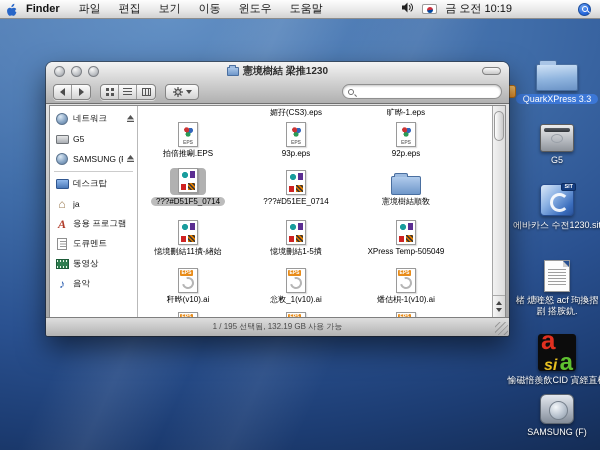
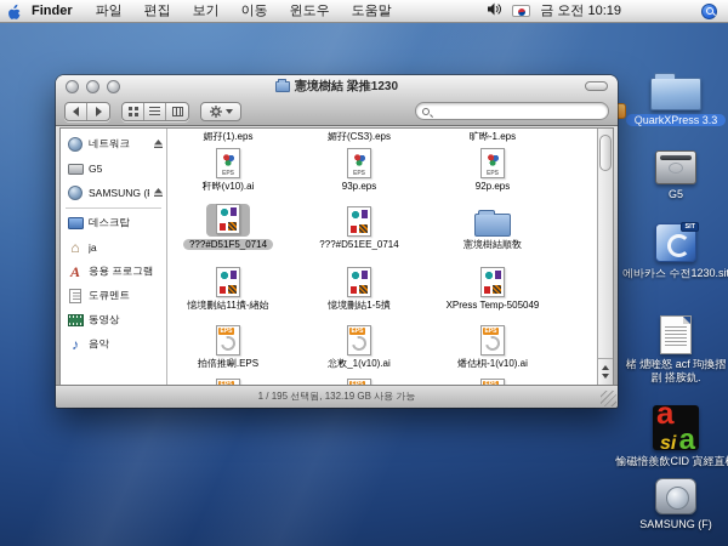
  Finder
  파일
  편집
  보기
  이동
  윈도우
  도움말
  금 오전 10:19
  QuarkXPress 3.3
  G5
  에바카스 수전1230.si
  楮 煻喹怒 acf 玽換摺 剧 搭胺釚.
  si
  愉磁愔羨飲CID 寊經直
  SAMSUNG (F)
  憲境樹結 梁推1230
  네트워크
  G5
  SAMSUNG (
  데스크탑
  ja
  응용 프로그램
  도큐멘트
  동영상
  음악
+ 媚孖(1).eps
  媚孖(CS3).eps
  旷晔-1.eps
- 拍倍推唰.EPS
+ 秆晔(v10).ai
  93p.eps
  92p.eps
  ???#D51F5_0714
  ???#D51EE_0714
  憲境樹結順敎
  憶境刪結11㩌-緖始
  憶境刪結1-5㩌
  XPress Temp-505049
- 秆晔(v10).ai
+ 拍倍推唰.EPS
  忩敉_1(v10).ai
  燔估梖-1(v10).ai
  1 / 195 선택됨, 132.19 GB 사용 가능
